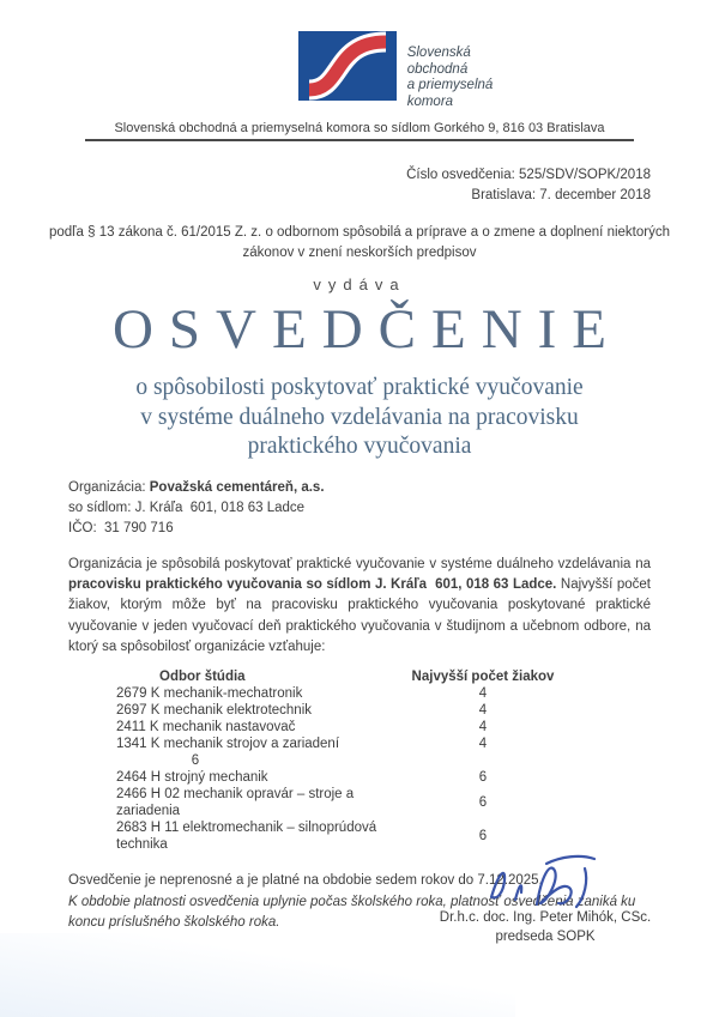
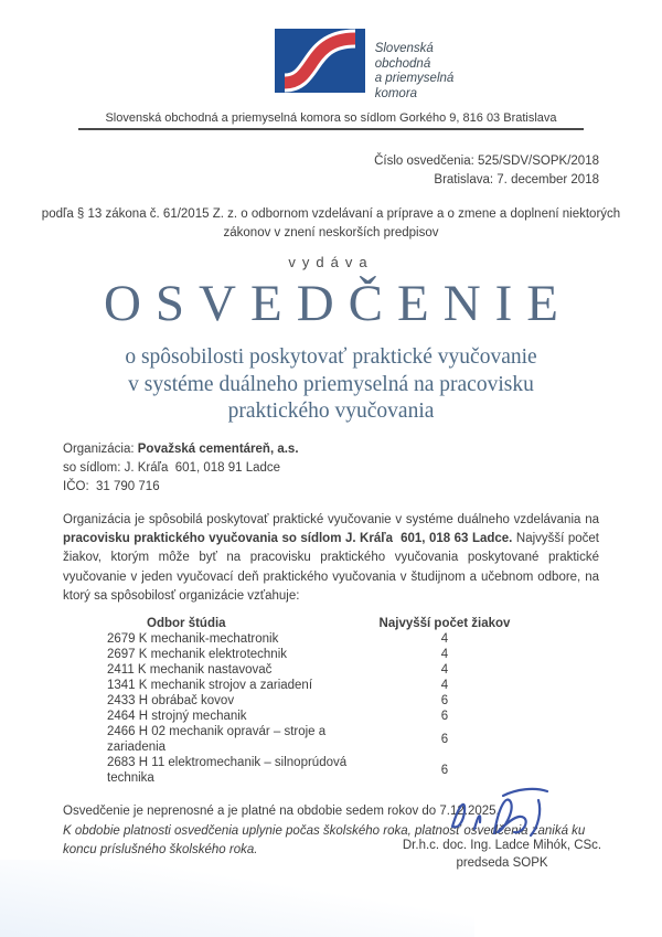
  Slovenská
  obchodná
  a priemyselná
  komora
  Slovenská obchodná a priemyselná komora so sídlom Gorkého 9, 816 03 Bratislava
  Číslo osvedčenia: 525/SDV/SOPK/2018
  Bratislava: 7. december 2018
- podľa § 13 zákona č. 61/2015 Z. z. o odbornom spôsobilá a príprave a o zmene a doplnení niektorých
+ podľa § 13 zákona č. 61/2015 Z. z. o odbornom vzdelávaní a príprave a o zmene a doplnení niektorých
  zákonov v znení neskorších predpisov
  vydáva
  OSVEDČENIE
  o spôsobilosti poskytovať praktické vyučovanie
- v systéme duálneho vzdelávania na pracovisku
+ v systéme duálneho priemyselná na pracovisku
  praktického vyučovania
  Organizácia: Považská cementáreň, a.s.
- so sídlom: J. Kráľa 601, 018 63 Ladce
+ so sídlom: J. Kráľa 601, 018 91 Ladce
  IČO: 31 790 716
  Organizácia je spôsobilá poskytovať praktické vyučovanie v systéme duálneho vzdelávania na pracovisku praktického vyučovania so sídlom J. Kráľa 601, 018 63 Ladce. Najvyšší počet žiakov, ktorým môže byť na pracovisku praktického vyučovania poskytované praktické vyučovanie v jeden vyučovací deň praktického vyučovania v študijnom a učebnom odbore, na ktorý sa spôsobilosť organizácie vzťahuje:
  Odbor štúdia
  Najvyšší počet žiakov
  2679 K mechanik-mechatronik
  4
  2697 K mechanik elektrotechnik
  4
  2411 K mechanik nastavovač
  4
  1341 K mechanik strojov a zariadení
  4
+ 2433 H obrábač kovov
  6
  2464 H strojný mechanik
  6
  2466 H 02 mechanik opravár – stroje a zariadenia
  6
  2683 H 11 elektromechanik – silnoprúdová technika
  6
  Osvedčenie je neprenosné a je platné na obdobie sedem rokov do 7.12.2025.
  K obdobie platnosti osvedčenia uplynie počas školského roka, platnosť osveenaaniká ku koncu príslušného školského roka.
- Dr.h.c. doc. Ing. Peter Mihók, CSc.
+ Dr.h.c. doc. Ing. Ladce Mihók, CSc.
  dseda SOPK
